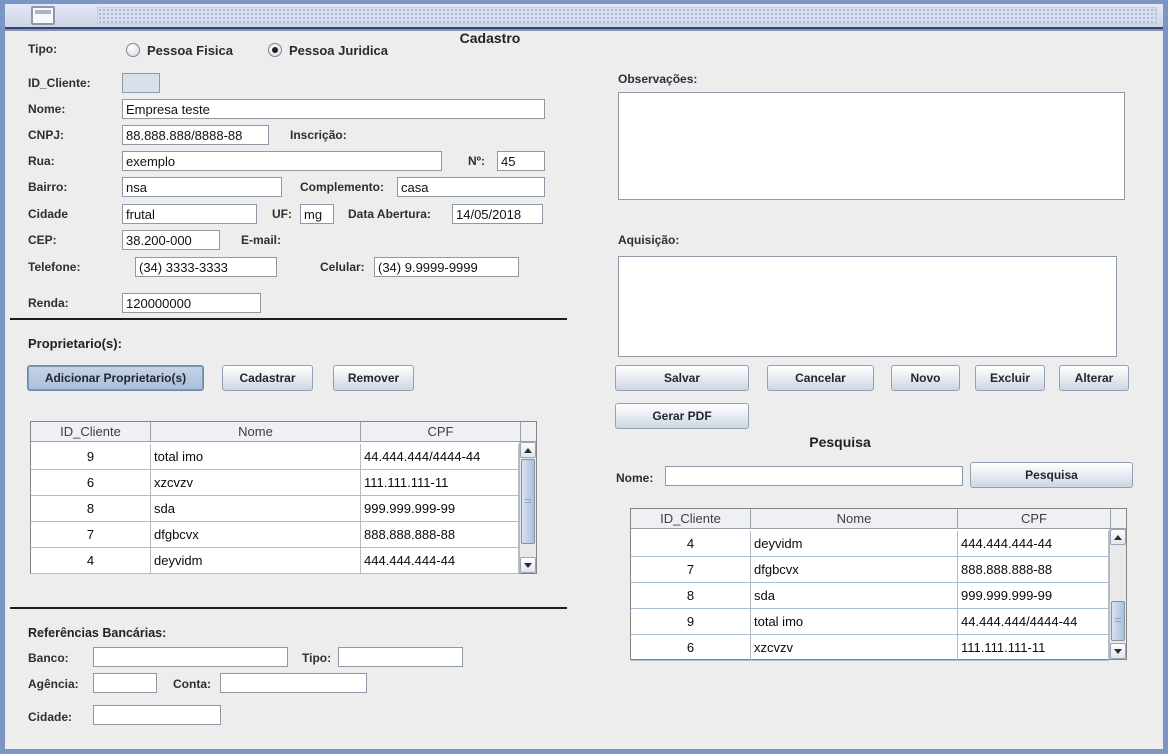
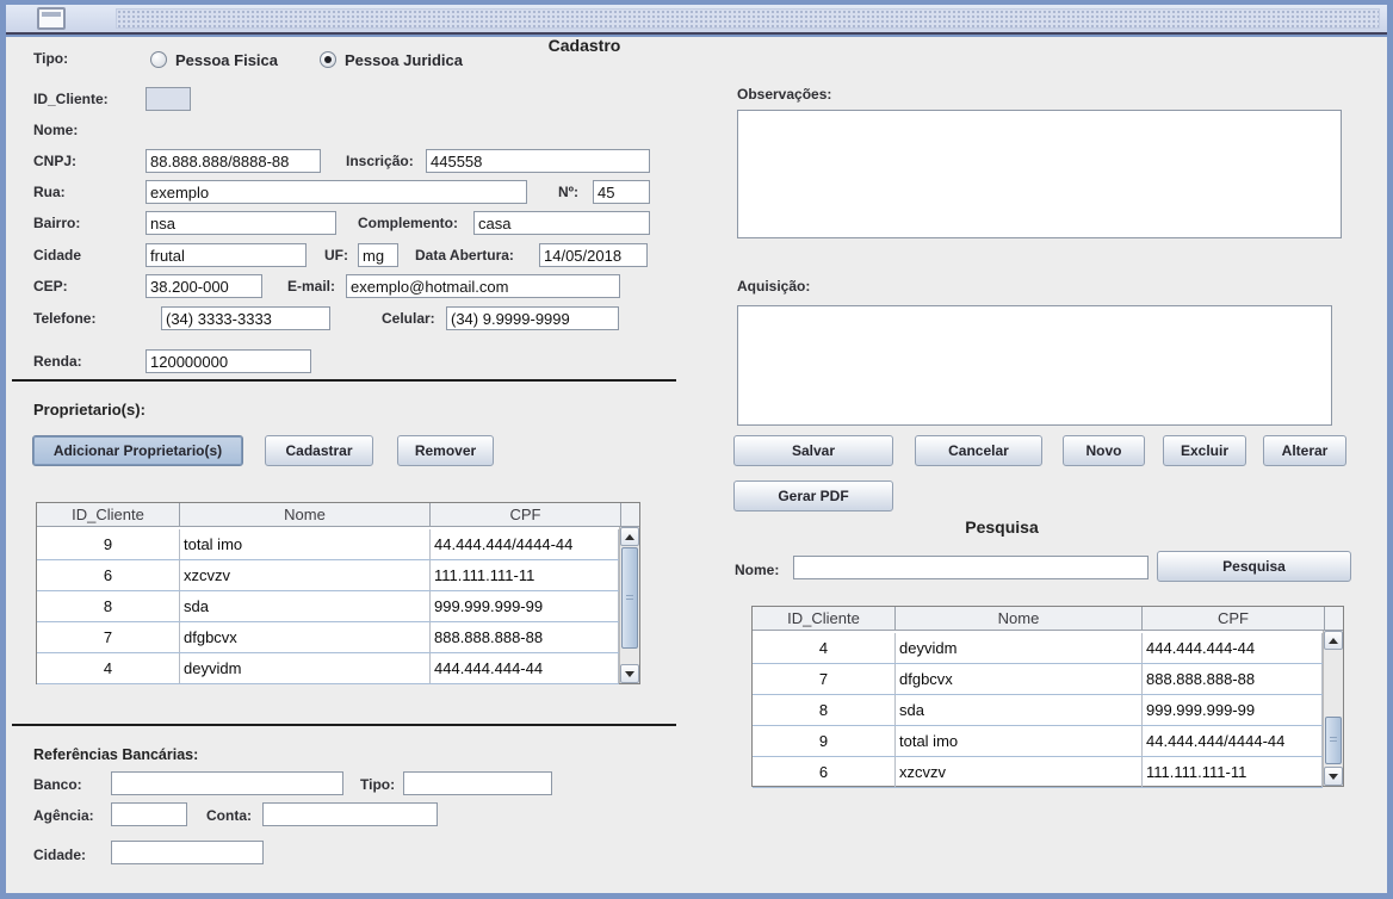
  Cadastro
  Tipo:
  Pessoa Fisica
  Pessoa Juridica
  ID_Cliente:
  Nome:
- Empresa teste
  CNPJ:
  88.888.888/8888-88
  Inscrição:
+ 445558
  Rua:
  exemplo
  Nº:
  45
  Bairro:
  nsa
  Complemento:
  casa
  Cidade
  frutal
  UF:
  mg
  Data Abertura:
  14/05/2018
  CEP:
  38.200-000
  E-mail:
+ exemplo@hotmail.com
  Telefone:
  (34) 3333-3333
  Celular:
  (34) 9.9999-9999
  Renda:
  120000000
  Proprietario(s):
  Adicionar Proprietario(s)
  Cadastrar
  Remover
  ID_Cliente
  Nome
  CPF
  9
  total imo
  44.444.444/4444-44
  6
  xzcvzv
  111.111.111-11
  8
  sda
  999.999.999-99
  7
  dfgbcvx
  888.888.888-88
  4
  deyvidm
  444.444.444-44
  Referências Bancárias:
  Banco:
  Tipo:
  Agência:
  Conta:
  Cidade:
  Observações:
  Aquisição:
  Salvar
  Cancelar
  Novo
  Excluir
  Alterar
  Gerar PDF
  Pesquisa
  Nome:
  Pesquisa
  ID_Cliente
  Nome
  CPF
  4
  deyvidm
  444.444.444-44
  7
  dfgbcvx
  888.888.888-88
  8
  sda
  999.999.999-99
  9
  total imo
  44.444.444/4444-44
  6
  xzcvzv
  111.111.111-11
